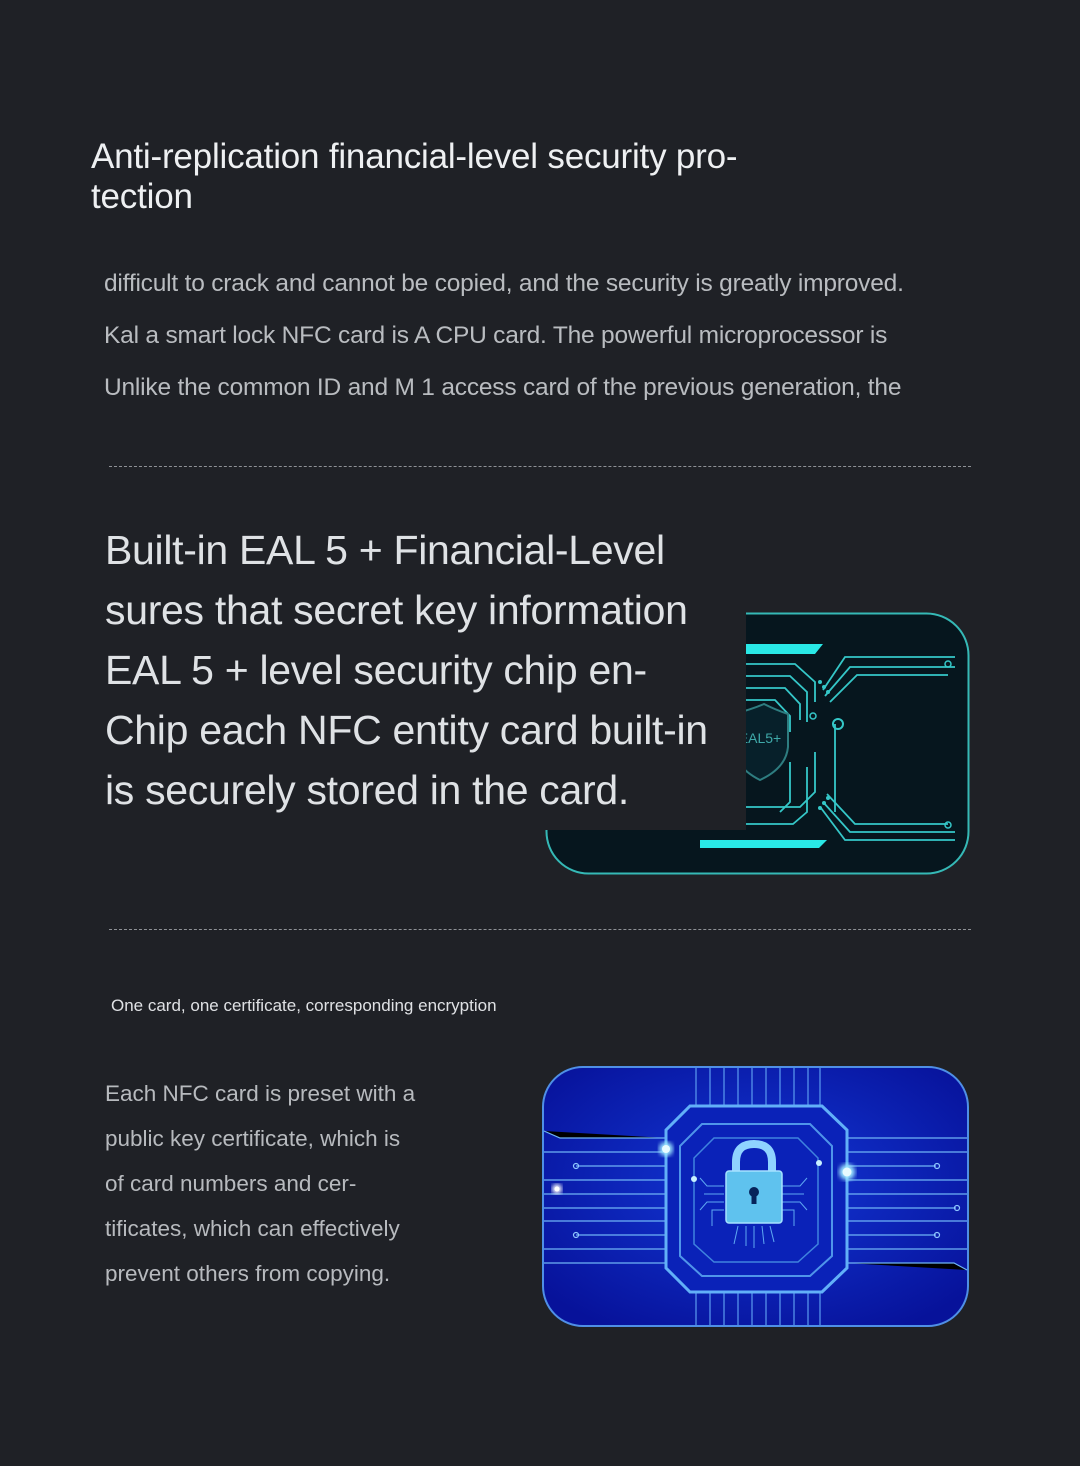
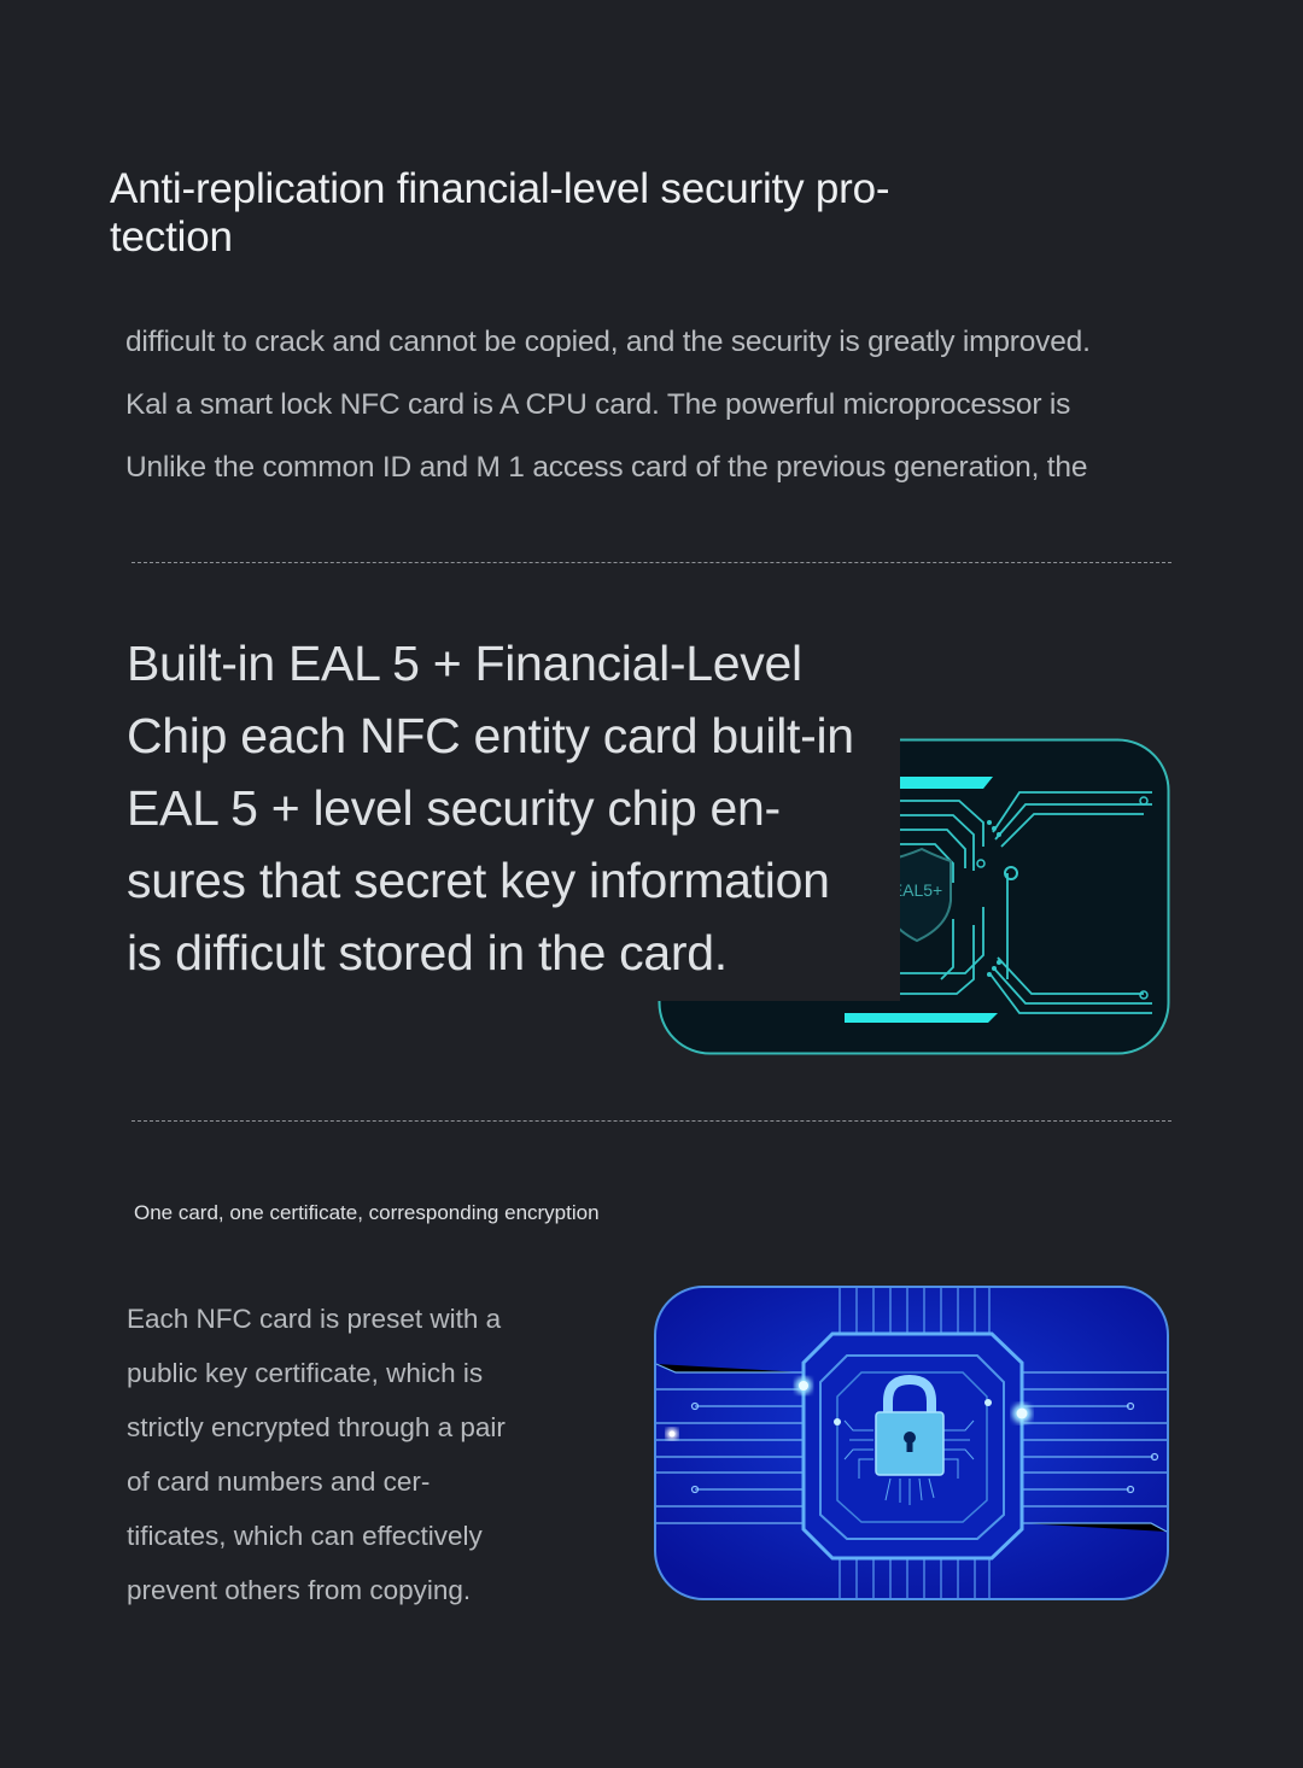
  Anti-replication financial-level security pro-
  tection
  difficult to crack and cannot be copied, and the security is greatly improved.
  Kal a smart lock NFC card is A CPU card. The powerful microprocessor is
  Unlike the common ID and M 1 access card of the previous generation, the
  AL5+
  Built-in EAL 5 + Financial-Level
- sures that secret key information
+ Chip each NFC entity card built-in
  EAL 5 + level security chip en-
- Chip each NFC entity card built-in
+ sures that secret key information
- is securely stored in the card.
+ is difficult stored in the card.
  One card, one certificate, corresponding encryption
  Each NFC card is preset with a
  public key certificate, which is
+ strictly encrypted through a pair
  of card numbers and cer-
  tificates, which can effectively
  prevent others from copying.
